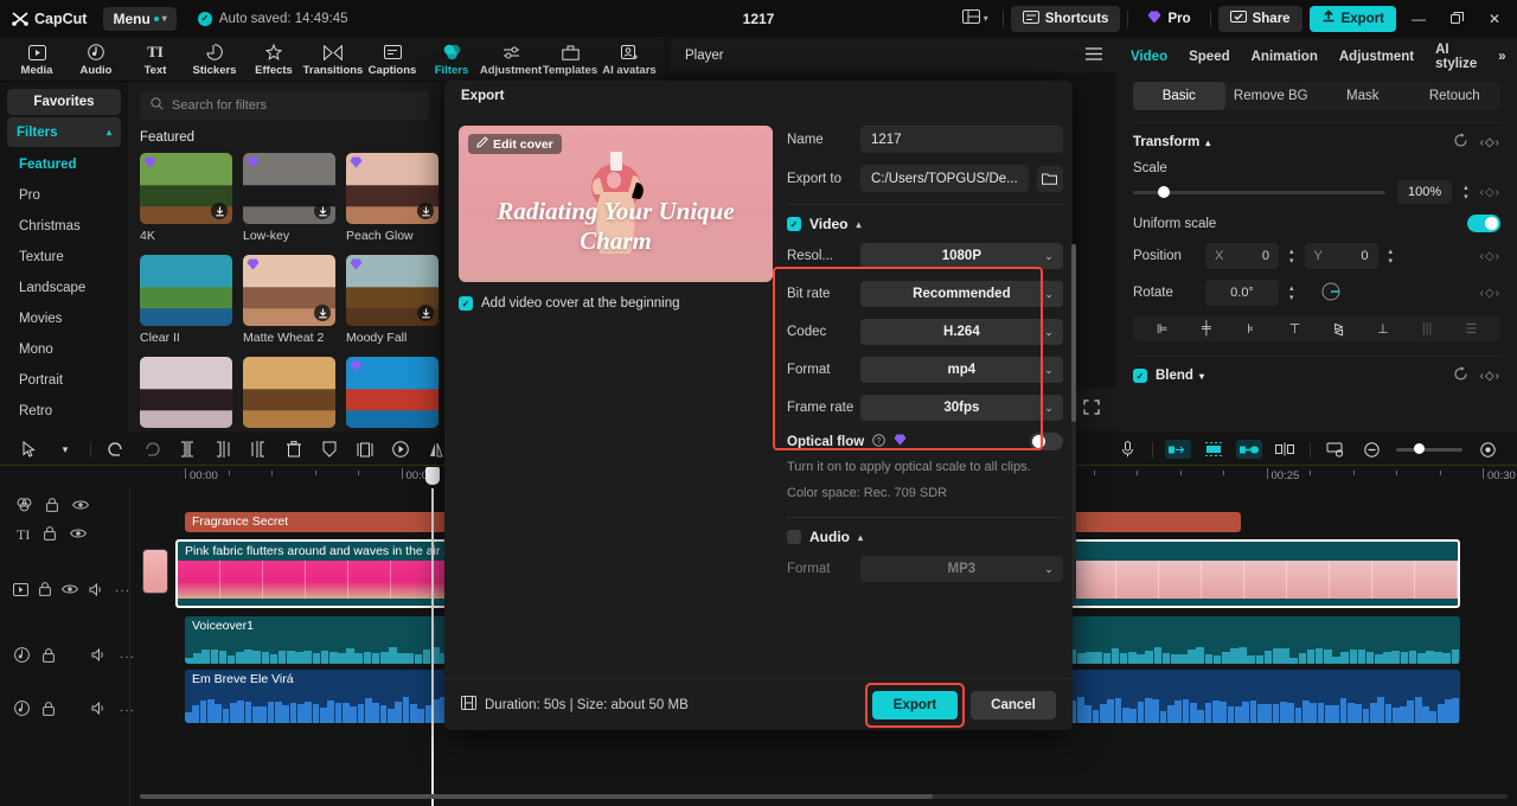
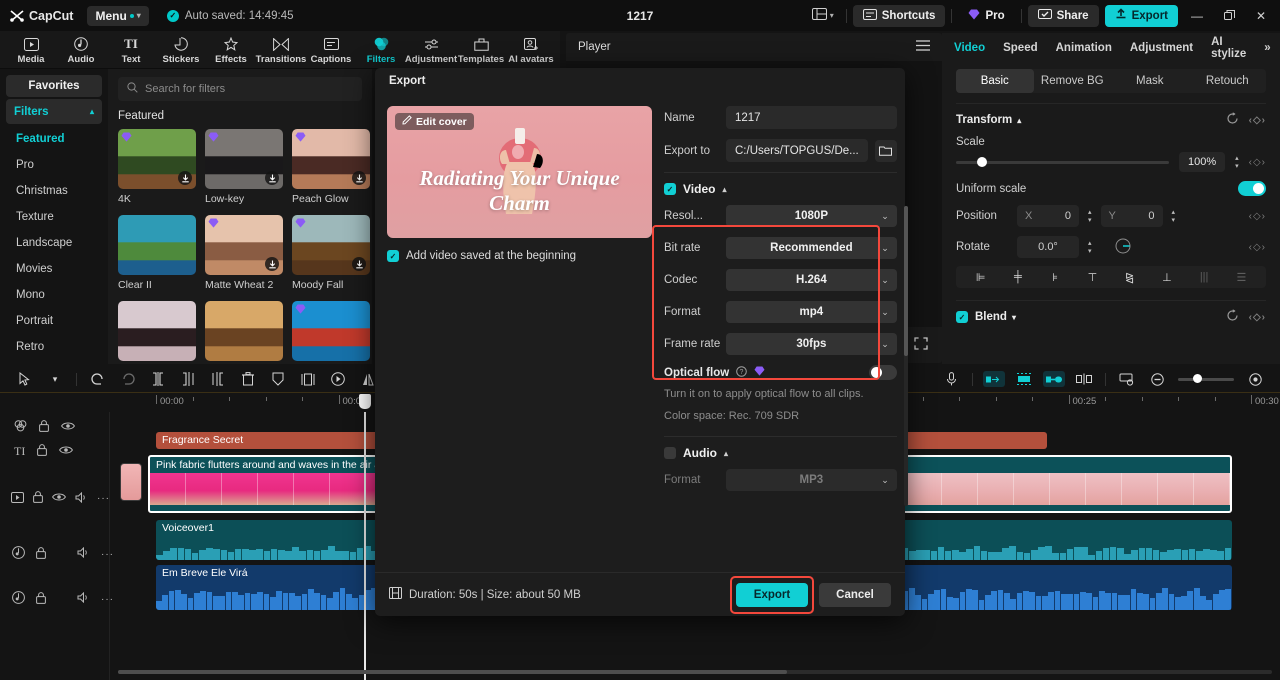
  CapCut
  Menu
  ▾
  ✓
  Auto saved: 14:49:45
  1217
  ▾
  Shortcuts
  Pro
  Share
  Export
  —
  ✕
  Media
  Audio
  TI
  Text
  Stickers
  Effects
  Transitions
  Captions
  Filters
  Adjustment
  Templates
  AI avatars
  Favorites
  Filters
  ▴
  Featured
  Pro
  Christmas
  Texture
  Landscape
  Movies
  Mono
  Portrait
  Retro
  Search for filters
  Featured
  4K
  Low-key
  Peach Glow
  Clear II
  Matte Wheat 2
  Moody Fall
  Player
  Video
  Speed
  Animation
  Adjustment
  AI stylize
  »
  Basic
  Remove BG
  Mask
  Retouch
  Transform
  ▴
  ‹◇›
  Scale
  100%
  ‹◇›
  Uniform scale
  Position
  X
  0
  Y
  0
  ‹◇›
  Rotate
  0.0°
  ‹◇›
  ⊫
  ╪
  ⊧
  ⊤
  ⧎
  ⊥
  |||
  ☰
  ✓
  Blend
  ▾
  ‹◇›
  ▾
  00:00
  00:25
  00:30
  TI
  ···
  ···
  ···
  Fragrance Secret
  Pink fabric flutters around and waves in the air
  Voiceover1
  Em Breve Ele Virá
  Export
  Edit cover
  Radiating Your Unique Charm
  ✓
- Add video cover at the beginning
+ Add video saved at the beginning
  Name
  1217
  Export to
  C:/Users/TOPGUS/De...
  ✓
  Video
  ▴
  Resol...
  1080P
  ⌄
  Bit rate
  Recommended
  ⌄
  Codec
  H.264
  ⌄
  Format
  mp4
  ⌄
  Frame rate
  30fps
  ⌄
  Optical flow
- Turn it on to apply optical scale to all clips.
+ Turn it on to apply optical flow to all clips.
  Color space: Rec. 709 SDR
  Audio
  ▴
  Format
  MP3
  ⌄
  Duration: 50s | Size: about 50 MB
  Export
  Cancel
